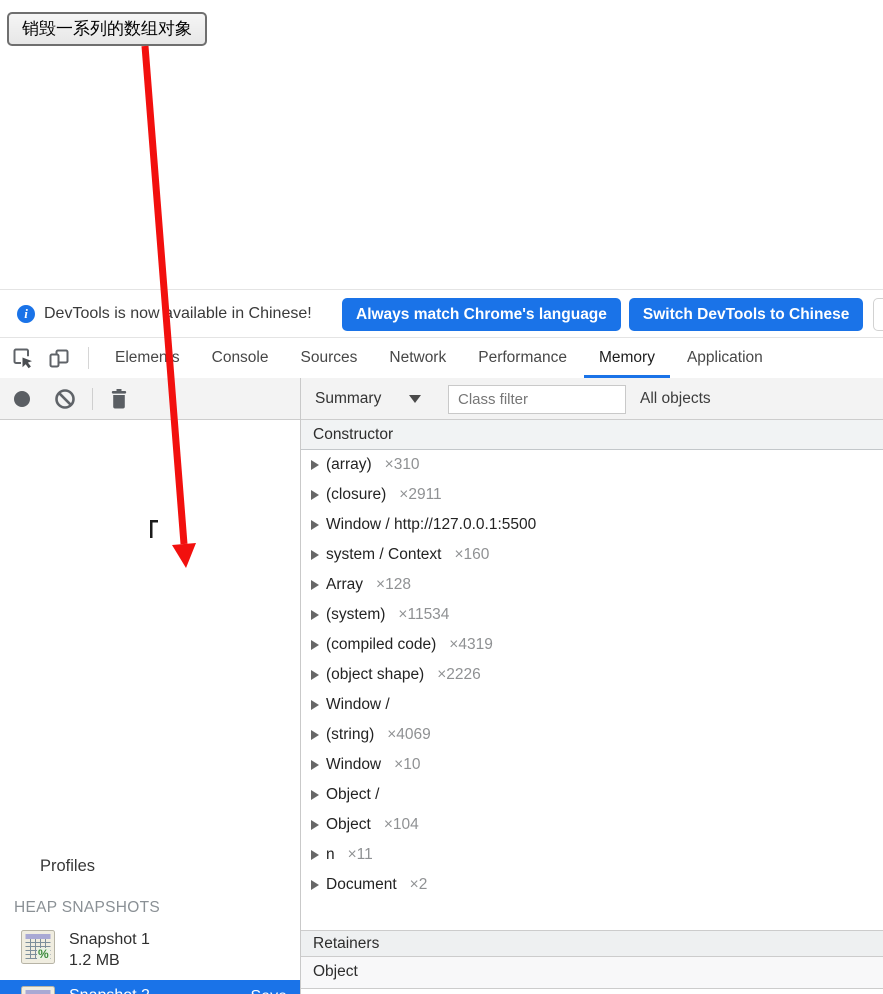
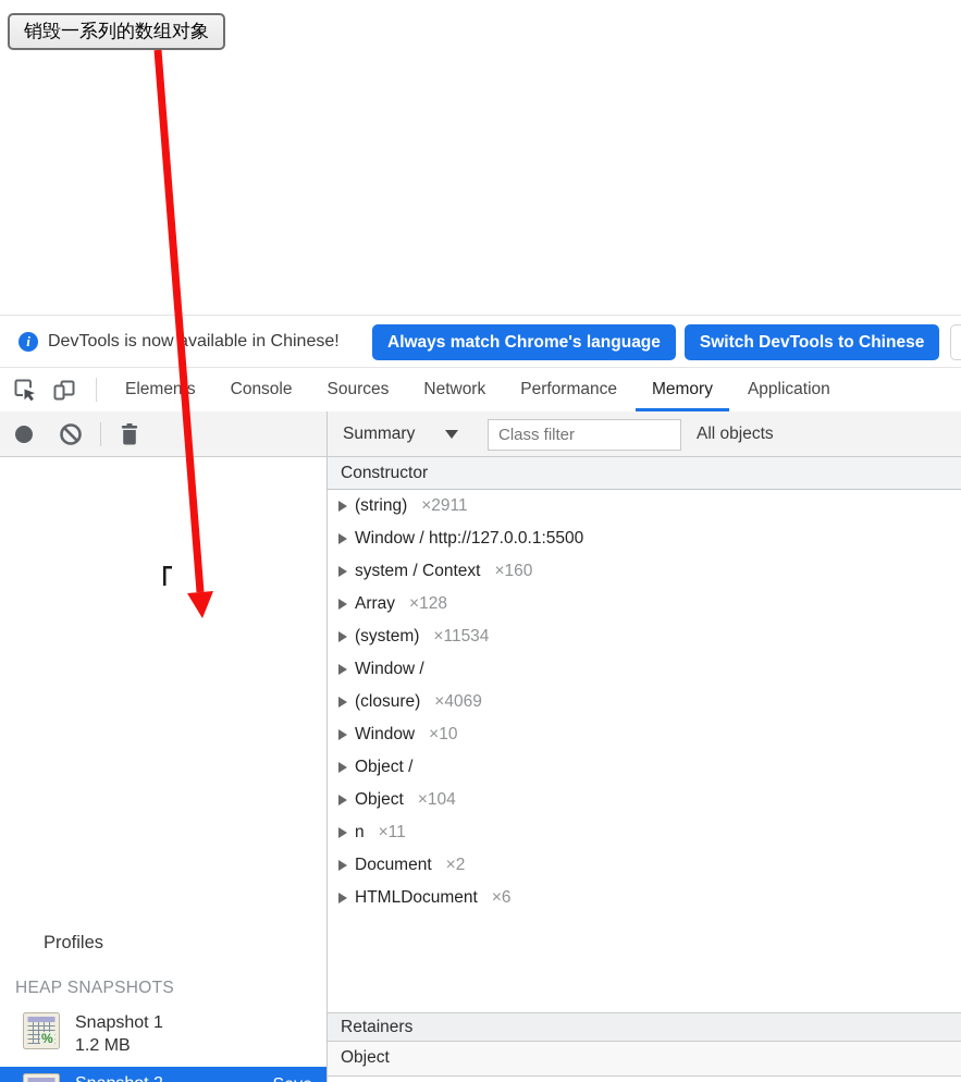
  销毁一系列的数组对象
  i
  DevTools is nowvailable in Chinese!
  Always match Chrome's language
  Switch DevTools to Chinese
  Elemens
  Console
  Sources
  Network
  Performance
  Memory
  Application
  Summary
  Class filter
  All objects
  Profiles
  HEAP SNAPSHOTS
  %
  Snapshot 1
  1.2 MB
  Constructor
- (array)
- ×310
- (closure)
+ (string)
  ×2911
  Window / http://127.0.0.1:5500
  system / Context
  ×160
  Array
  ×128
  (system)
  ×11534
- (compiled code)
- ×4319
- (object shape)
- ×2226
  Window /
- (string)
+ (closure)
  ×4069
  Window
  ×10
  Object /
  Object
  ×104
  n
  ×11
  Document
  ×2
+ HTMLDocument
+ ×6
  Retainers
  Object
